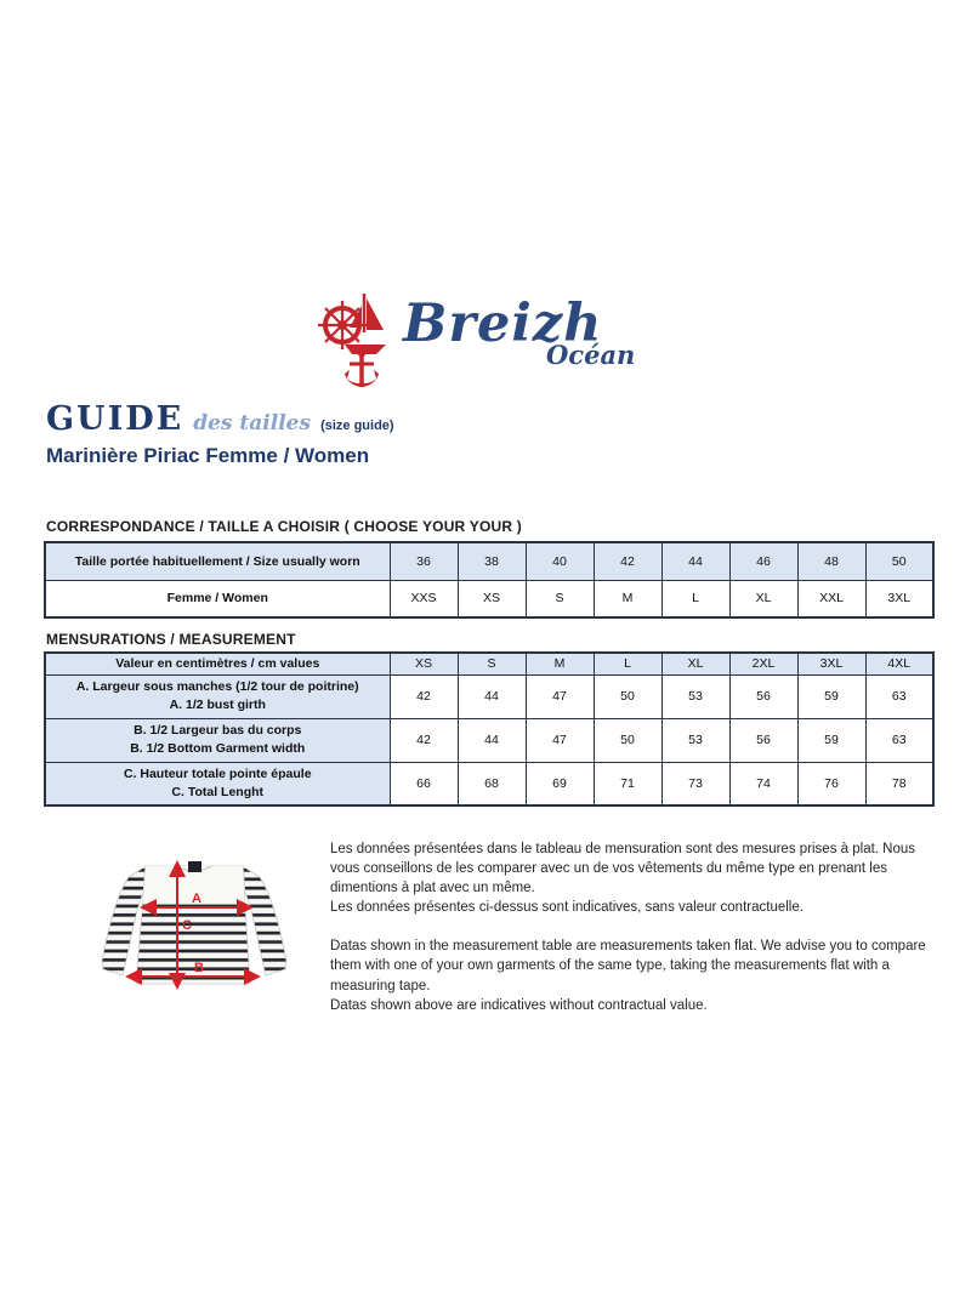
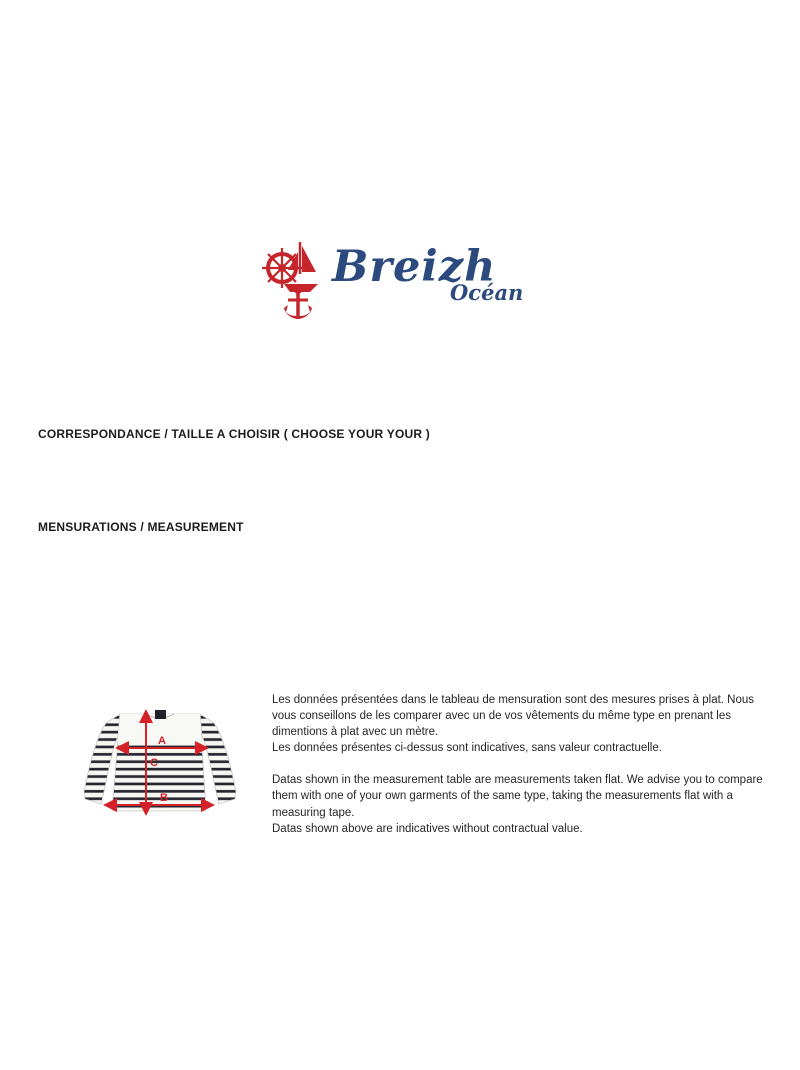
  Breizh
  Océan
- GUIDE
- des tailles
- (size guide)
- Marinière Piriac Femme / Women
  CORRESPONDANCE / TAILLE A CHOISIR ( CHOOSE YOUR YOUR )
- Taille portée habituellement / Size usually worn	36	38	40	42	44	46	48	50
- Femme / Women	XXS	XS	S	M	L	XL	XXL	3XL
  MENSURATIONS / MEASUREMENT
- Valeur en centimètres / cm values	XS	S	M	L	XL	2XL	3XL	4XL
- A. Largeur sous manches (1/2 tour de poitrine) A. 1/2 bust girth	42	44	47	50	53	56	59	63
- B. 1/2 Largeur bas du corps B. 1/2 Bottom Garment width	42	44	47	50	53	56	59	63
- C. Hauteur totale pointe épaule C. Total Lenght	66	68	69	71	73	74	76	78
  A
  C
  B
- Les données présentées dans le tableau de mensuration sont des mesures prises à plat. Nous vous conseillons de les comparer avec un de vos vêtements du même type en prenant les dimentions à plat avec un même.
+ Les données présentées dans le tableau de mensuration sont des mesures prises à plat. Nous vous conseillons de les comparer avec un de vos vêtements du même type en prenant les dimentions à plat avec un mètre.
  Les données présentes ci-dessus sont indicatives, sans valeur contractuelle.
  Datas shown in the measurement table are measurements taken flat. We advise you to compare them with one of your own garments of the same type, taking the measurements flat with a measuring tape.
  Datas shown above are indicatives without contractual value.
